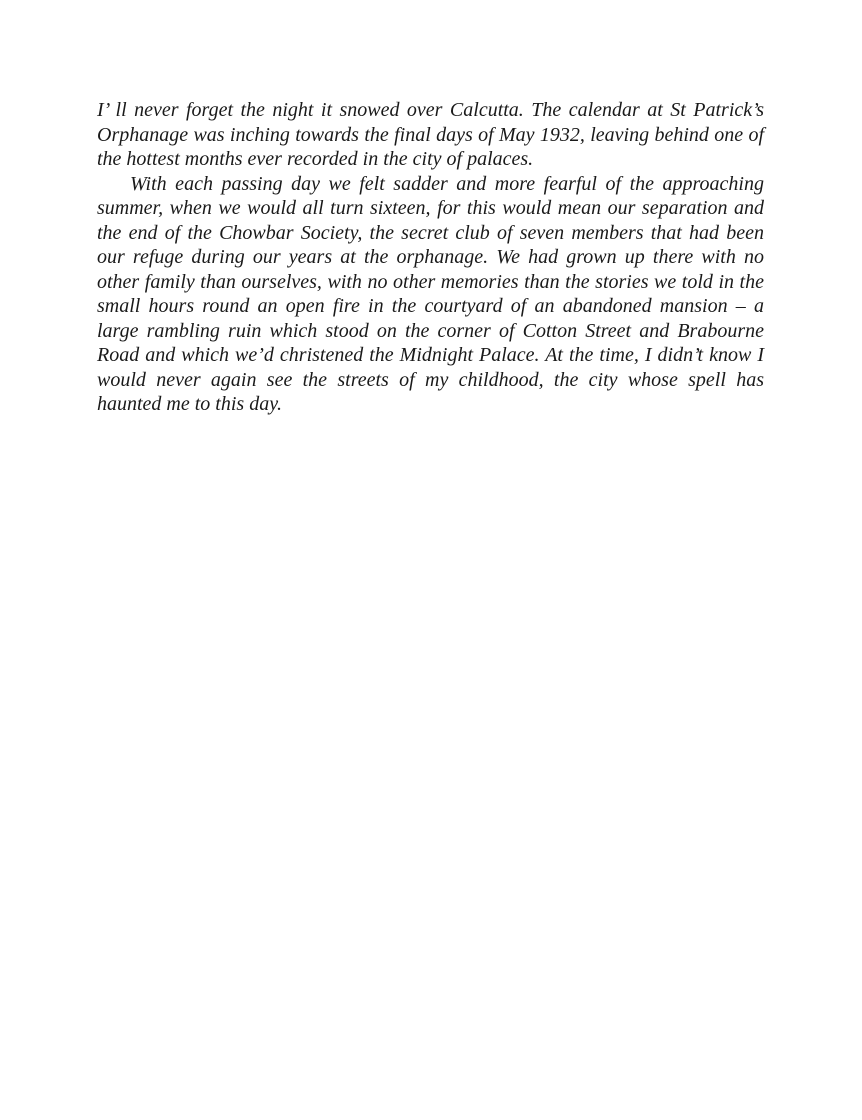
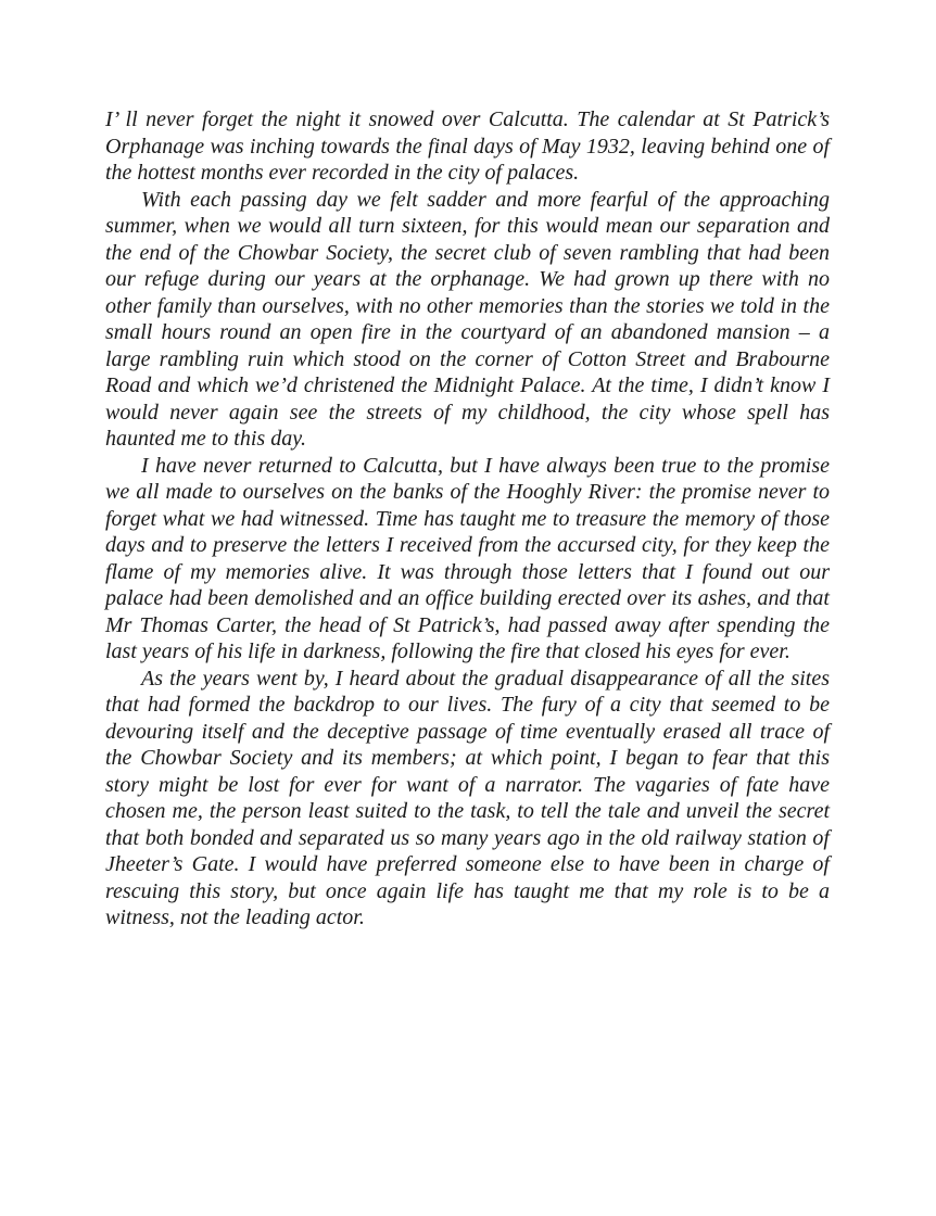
  I’ ll never forget the night it snowed over Calcutta. The calendar at St Patrick’s Orphanage was inching towards the final days of May 1932, leaving behind one of the hottest months ever recorded in the city of palaces.
- With each passing day we felt sadder and more fearful of the approaching summer, when we would all turn sixteen, for this would mean our separation and the end of the Chowbar Society, the secret club of seven members that had been our refuge during our years at the orphanage. We had grown up there with no other family than ourselves, with no other memories than the stories we told in the small hours round an open fire in the courtyard of an abandoned mansion – a large rambling ruin which stood on the corner of Cotton Street and Brabourne Road and which we’d christened the Midnight Palace. At the time, I didn’t know I would never again see the streets of my childhood, the city whose spell has haunted me to this day.
+ With each passing day we felt sadder and more fearful of the approaching summer, when we would all turn sixteen, for this would mean our separation and the end of the Chowbar Society, the secret club of seven rambling that had been our refuge during our years at the orphanage. We had grown up there with no other family than ourselves, with no other memories than the stories we told in the small hours round an open fire in the courtyard of an abandoned mansion – a large rambling ruin which stood on the corner of Cotton Street and Brabourne Road and which we’d christened the Midnight Palace. At the time, I didn’t know I would never again see the streets of my childhood, the city whose spell has haunted me to this day.
+ I have never returned to Calcutta, but I have always been true to the promise we all made to ourselves on the banks of the Hooghly River: the promise never to forget what we had witnessed. Time has taught me to treasure the memory of those days and to preserve the letters I received from the accursed city, for they keep the flame of my memories alive. It was through those letters that I found out our palace had been demolished and an office building erected over its ashes, and that Mr Thomas Carter, the head of St Patrick’s, had passed away after spending the last years of his life in darkness, following the fire that closed his eyes for ever.
+ As the years went by, I heard about the gradual disappearance of all the sites that had formed the backdrop to our lives. The fury of a city that seemed to be devouring itself and the deceptive passage of time eventually erased all trace of the Chowbar Society and its members; at which point, I began to fear that this story might be lost for ever for want of a narrator. The vagaries of fate have chosen me, the person least suited to the task, to tell the tale and unveil the secret that both bonded and separated us so many years ago in the old railway station of Jheeter’s Gate. I would have preferred someone else to have been in charge of rescuing this story, but once again life has taught me that my role is to be a witness, not the leading actor.
